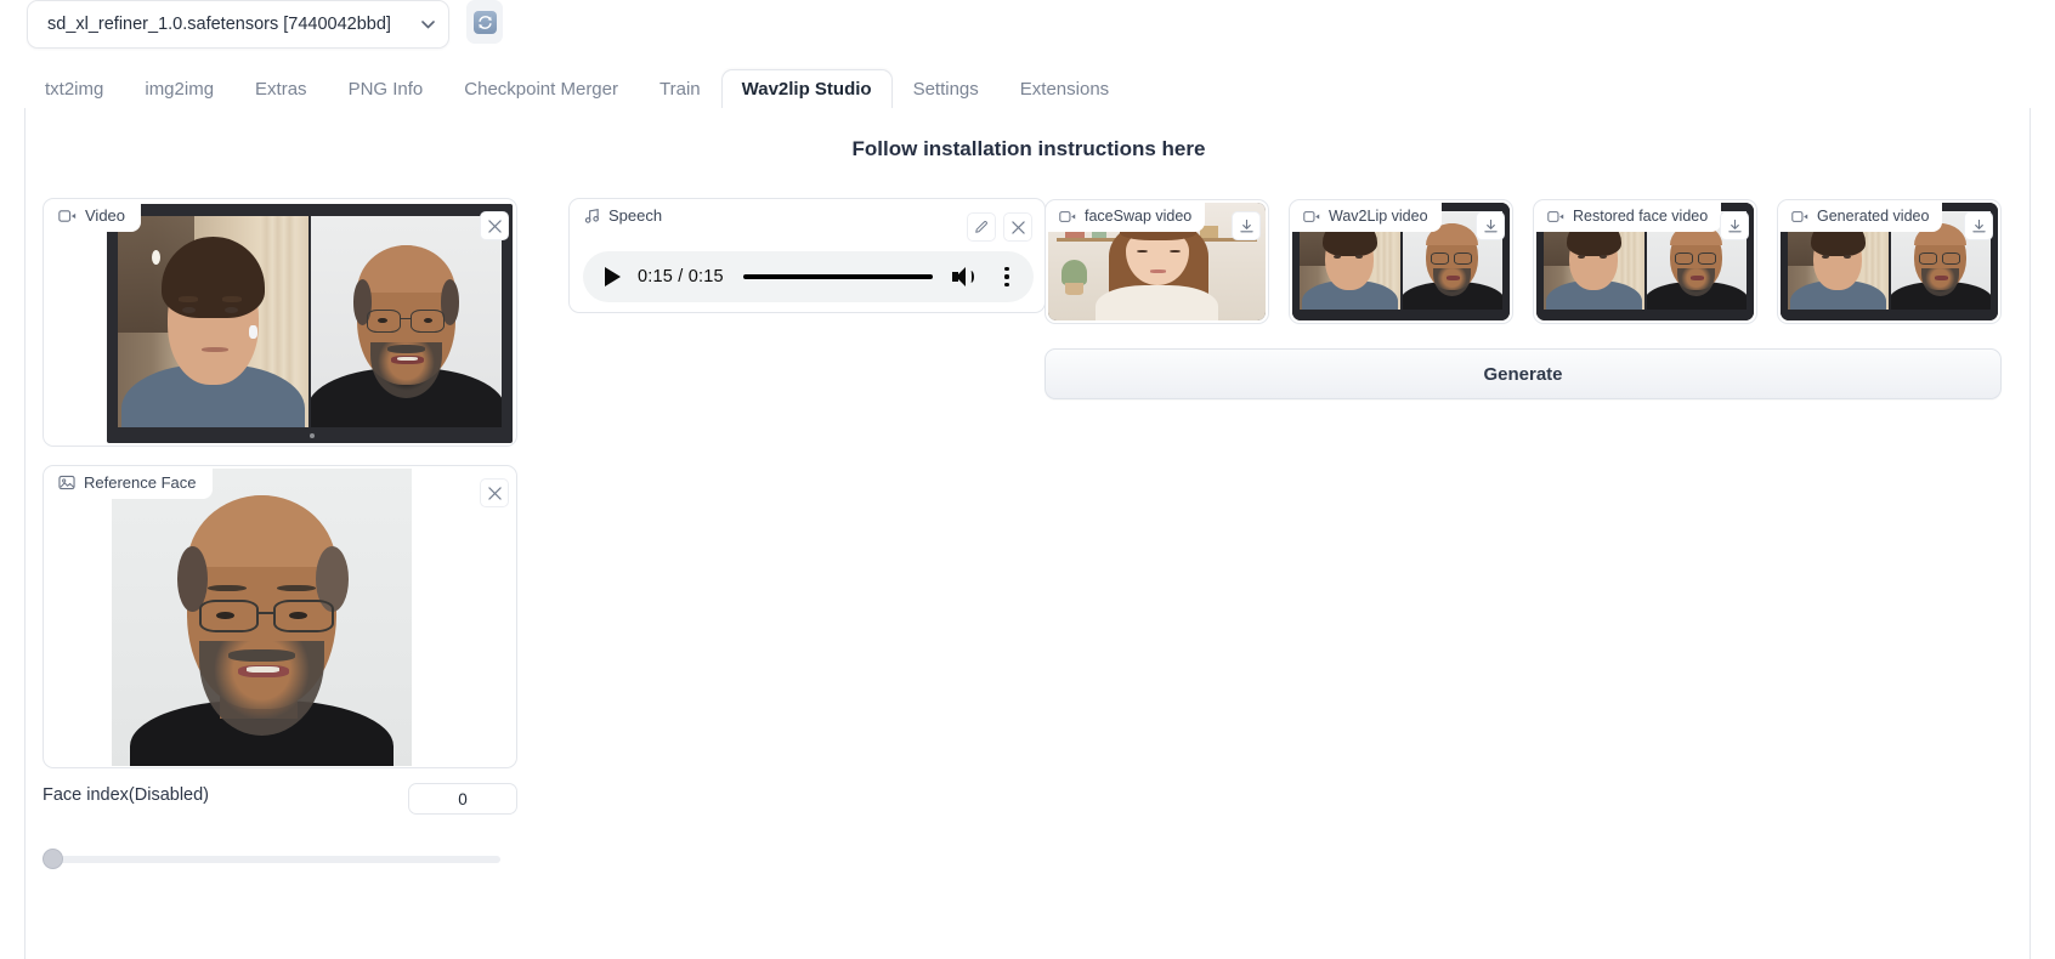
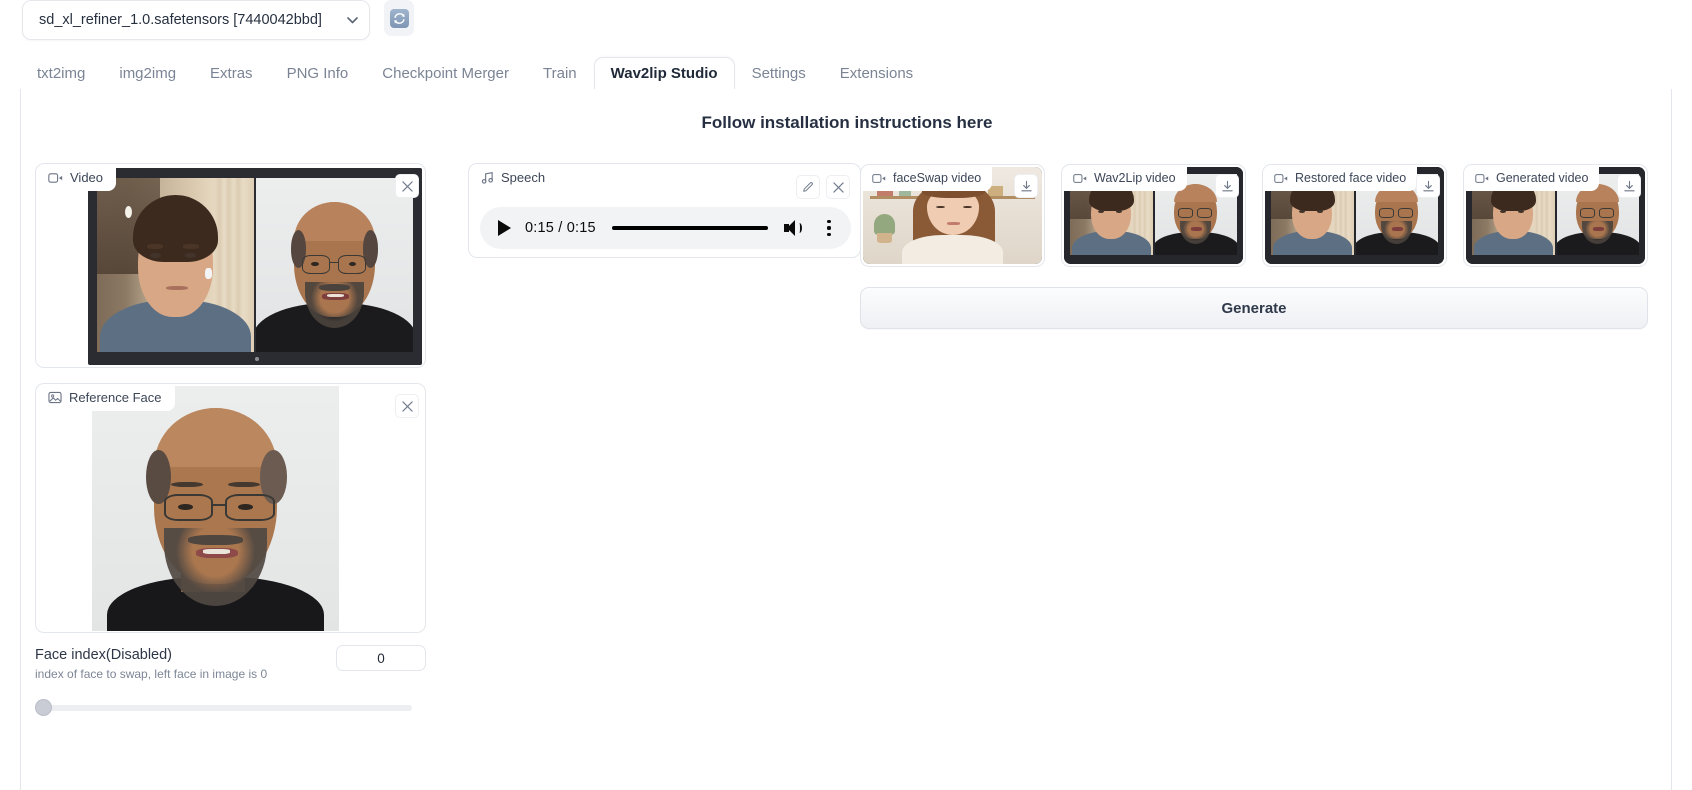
  sd_xl_refiner_1.0.safetensors [7440042bbd]
  txt2img
  img2img
  Extras
  PNG Info
  Checkpoint Merger
  Train
  Wav2lip Studio
  Settings
  Extensions
  Follow installation instructions here
  Video
  Speech
  0:15 / 0:15
  faceSwap video
  Wav2Lip video
  Restored face video
  Generated video
  Generate
  Reference Face
  Face index(Disabled)
+ index of face to swap, left face in image is 0
  0
